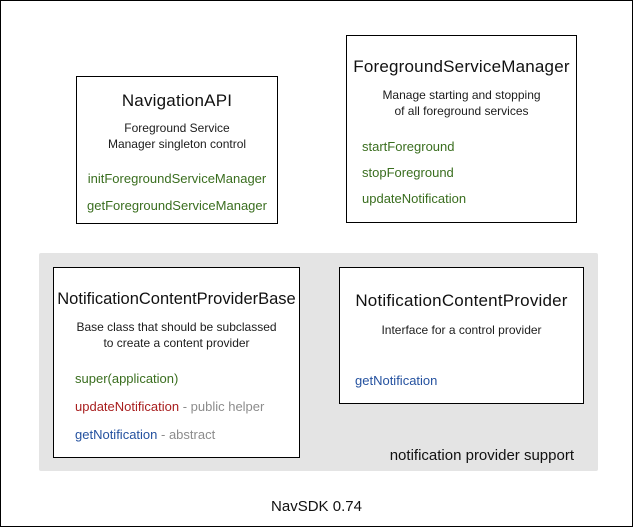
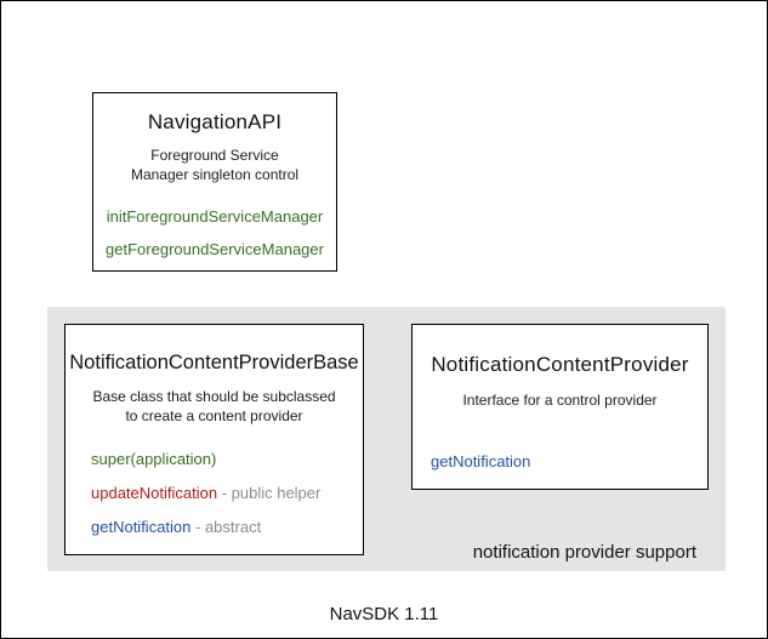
  NavigationAPI
  Foreground Service
  Manager singleton control
  initForegroundServiceManager
  getForegroundServiceManager
- ForegroundServiceManager
- Manage starting and stopping
- of all foreground services
- startForeground
- stopForeground
- updateNotification
  notification provider support
  NotificationContentProviderBase
  Base class that should be subclassed
  to create a content provider
  super(application)
  updateNotification - public helper
  getNotification - abstract
  NotificationContentProvider
  Interface for a control provider
  getNotification
- NavSDK 0.74
+ NavSDK 1.11
